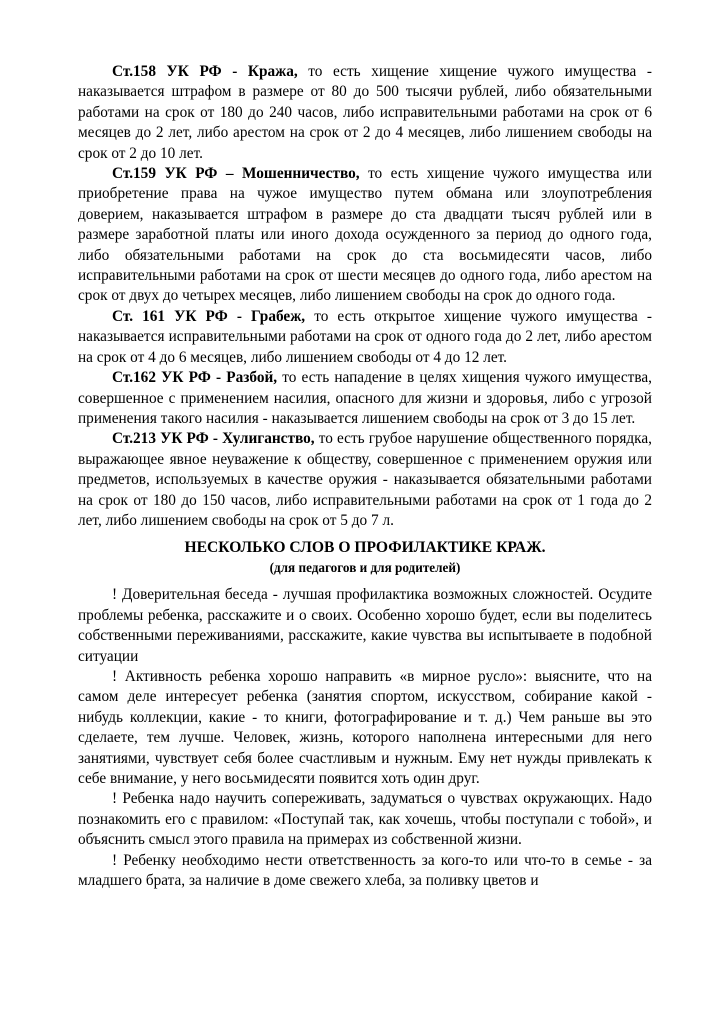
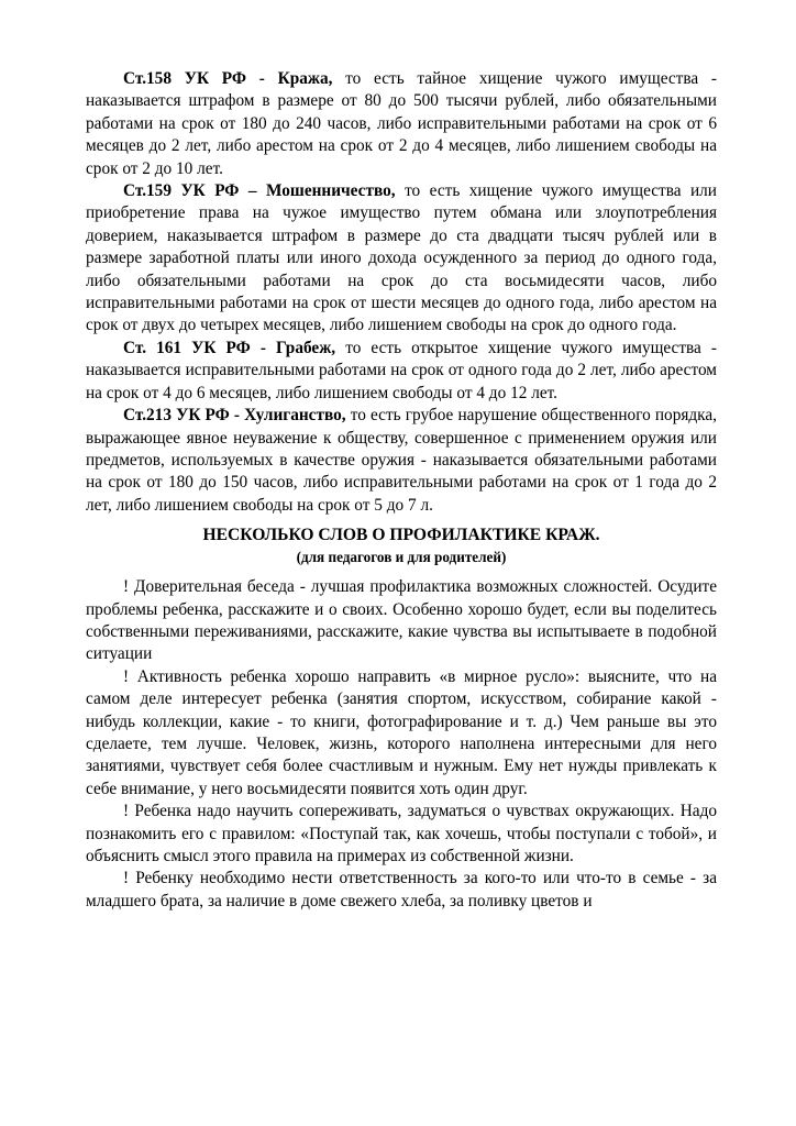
- Ст.158 УК РФ - Кража, то есть хищение хищение чужого имущества - наказывается штрафом в размере от 80 до 500 тысячи рублей, либо обязательными работами на срок от 180 до 240 часов, либо исправительными работами на срок от 6 месяцев до 2 лет, либо арестом на срок от 2 до 4 месяцев, либо лишением свободы на срок от 2 до 10 лет.
+ Ст.158 УК РФ - Кража, то есть тайное хищение чужого имущества - наказывается штрафом в размере от 80 до 500 тысячи рублей, либо обязательными работами на срок от 180 до 240 часов, либо исправительными работами на срок от 6 месяцев до 2 лет, либо арестом на срок от 2 до 4 месяцев, либо лишением свободы на срок от 2 до 10 лет.
  Ст.159 УК РФ – Мошенничество, то есть хищение чужого имущества или приобретение права на чужое имущество путем обмана или злоупотребления доверием, наказывается штрафом в размере до ста двадцати тысяч рублей или в размере заработной платы или иного дохода осужденного за период до одного года, либо обязательными работами на срок до ста восьмидесяти часов, либо исправительными работами на срок от шести месяцев до одного года, либо арестом на срок от двух до четырех месяцев, либо лишением свободы на срок до одного года.
  Ст. 161 УК РФ - Грабеж, то есть открытое хищение чужого имущества - наказывается исправительными работами на срок от одного года до 2 лет, либо арестом на срок от 4 до 6 месяцев, либо лишением свободы от 4 до 12 лет.
- Ст.162 УК РФ - Разбой, то есть нападение в целях хищения чужого имущества, совершенное с применением насилия, опасного для жизни и здоровья, либо с угрозой применения такого насилия - наказывается лишением свободы на срок от 3 до 15 лет.
  Ст.213 УК РФ - Хулиганство, то есть грубое нарушение общественного порядка, выражающее явное неуважение к обществу, совершенное с применением оружия или предметов, используемых в качестве оружия - наказывается обязательными работами на срок от 180 до 150 часов, либо исправительными работами на срок от 1 года до 2 лет, либо лишением свободы на срок от 5 до 7 л.
  НЕСКОЛЬКО СЛОВ О ПРОФИЛАКТИКЕ КРАЖ.
  (для педагогов и для родителей)
  ! Доверительная беседа - лучшая профилактика возможных сложностей. Осудите проблемы ребенка, расскажите и о своих. Особенно хорошо будет, если вы поделитесь собственными переживаниями, расскажите, какие чувства вы испытываете в подобной ситуации
  ! Активность ребенка хорошо направить «в мирное русло»: выясните, что на самом деле интересует ребенка (занятия спортом, искусством, собирание какой - нибудь коллекции, какие - то книги, фотографирование и т. д.) Чем раньше вы это сделаете, тем лучше. Человек, жизнь, которого наполнена интересными для него занятиями, чувствует себя более счастливым и нужным. Ему нет нужды привлекать к себе внимание, у него восьмидесяти появится хоть один друг.
  ! Ребенка надо научить сопереживать, задуматься о чувствах окружающих. Надо познакомить его с правилом: «Поступай так, как хочешь, чтобы поступали с тобой», и объяснить смысл этого правила на примерах из собственной жизни.
  ! Ребенку необходимо нести ответственность за кого-то или что-то в семье - за младшего брата, за наличие в доме свежего хлеба, за поливку цветов и
